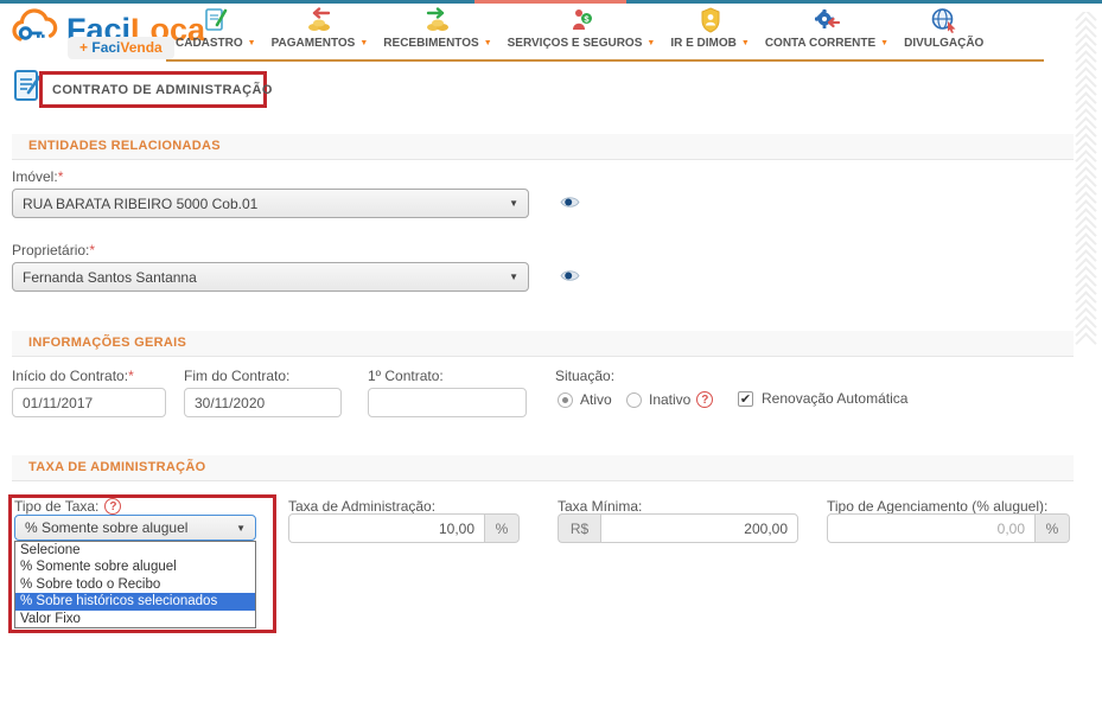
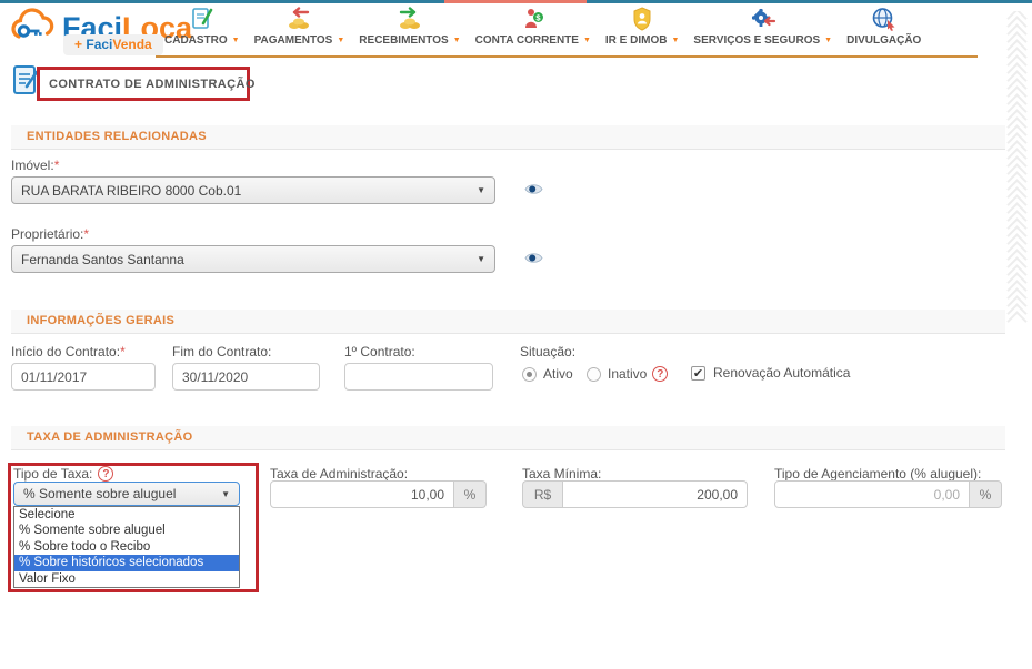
  FaciLoca
  + FaciVenda
  CADASTRO
  PAGAMENTOS
  RECEBIMENTOS
  $
- SERVIÇOS E SEGUROS
+ CONTA CORRENTE
  IR E DIMOB
- CONTA CORRENTE
+ SERVIÇOS E SEGUROS
  DIVULGAÇÃO
  CONTRATO DE ADMINISTRAÇÃO
  ENTIDADES RELACIONADAS
  Imóvel:*
- RUA BARATA RIBEIRO 5000 Cob.01
+ RUA BARATA RIBEIRO 8000 Cob.01
  ▼
  Proprietário:*
  Fernanda Santos Santanna
  ▼
  INFORMAÇÕES GERAIS
  Início do Contrato:*
  01/11/2017
  Fim do Contrato:
  30/11/2020
  1º Contrato:
  Situação:
  Ativo
  Inativo
  ?
  ✔
  Renovação Automática
  TAXA DE ADMINISTRAÇÃO
  Tipo de Taxa:
  ?
  % Somente sobre aluguel
  ▼
  Selecione
  % Somente sobre aluguel
  % Sobre todo o Recibo
  % Sobre históricos selecionados
  Valor Fixo
  Taxa de Administração:
  10,00
  %
  Taxa Mínima:
  R$
  200,00
  Tipo de Agenciamento (% aluguel):
  0,00
  %
